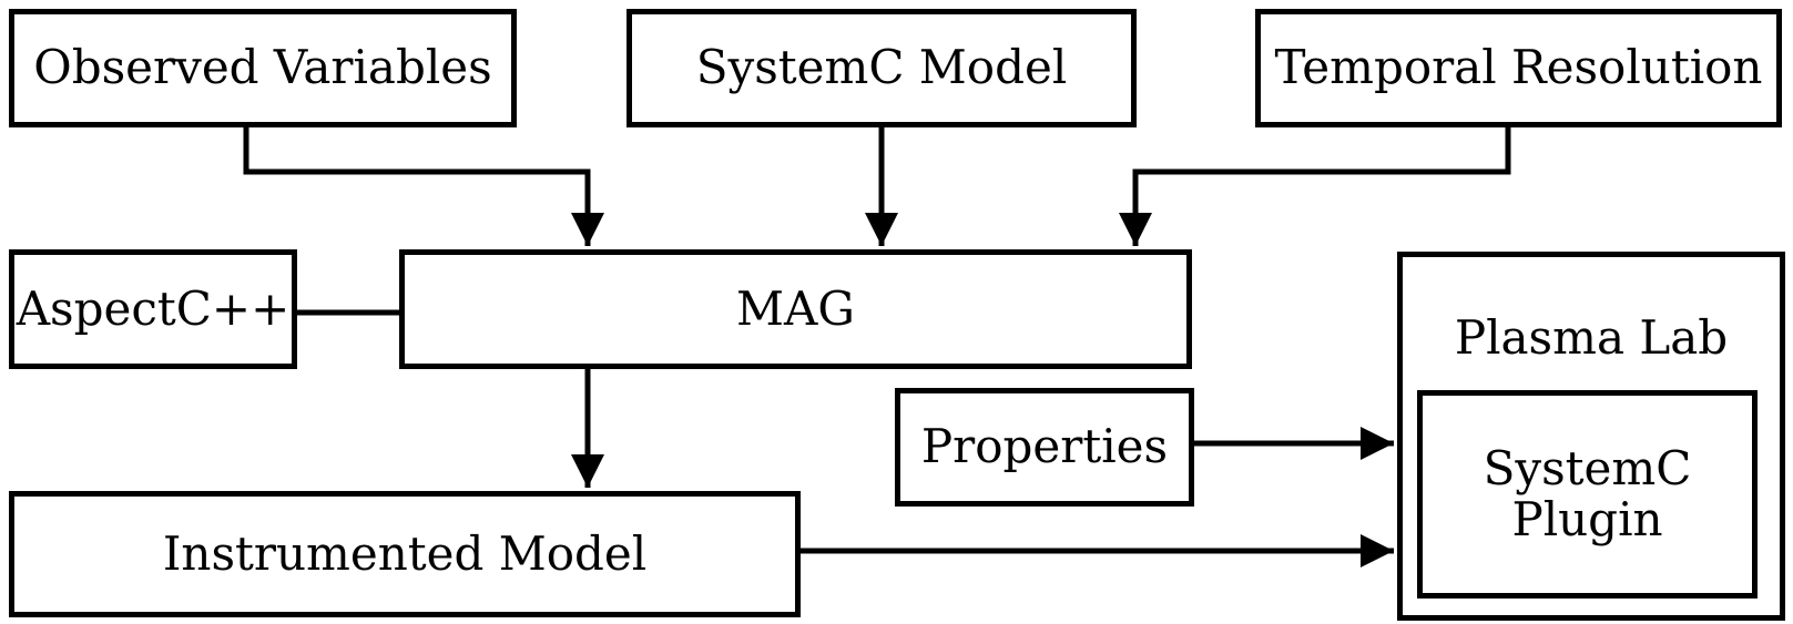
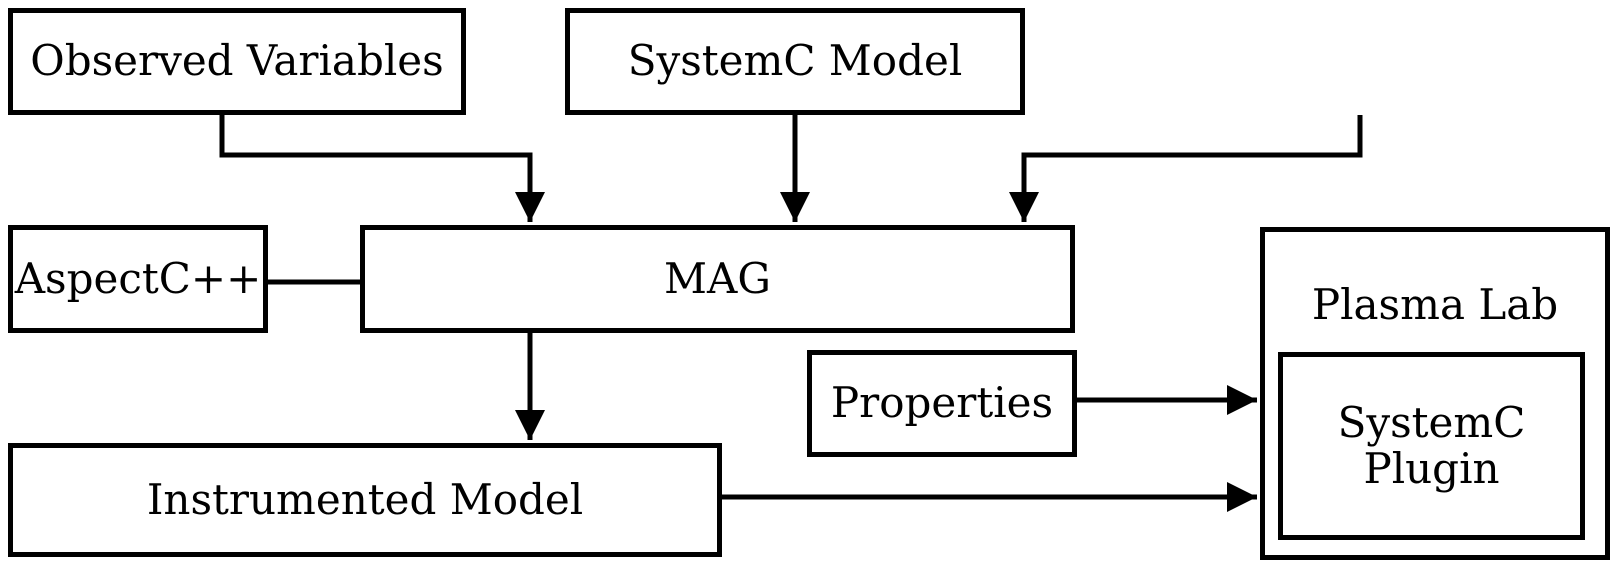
  Observed Variables
  SystemC Model
- Temporal Resolution
  AspectC++
  MAG
  Properties
  Instrumented Model
  Plasma Lab
  SystemC
  Plugin
